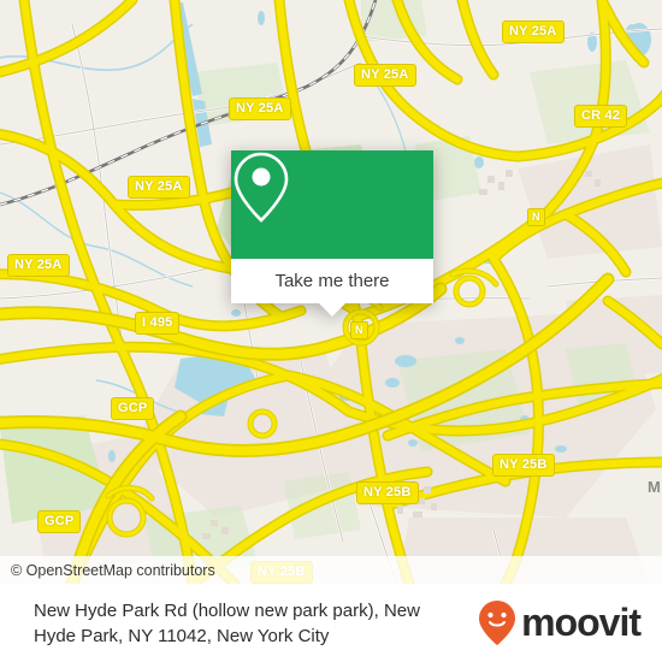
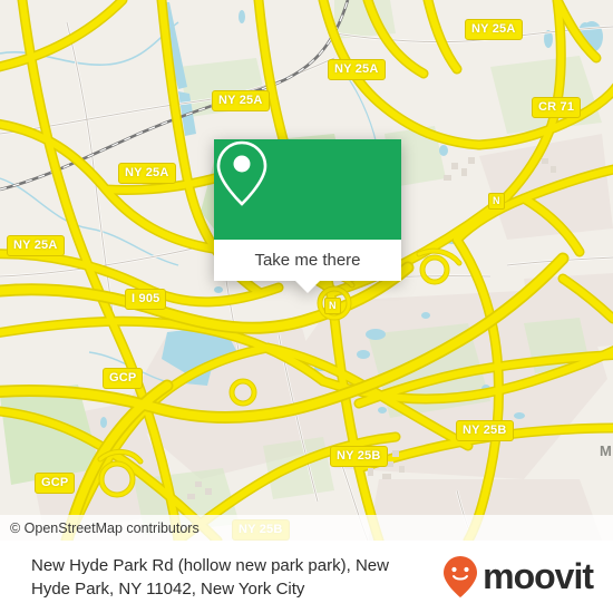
  NY 25A
  NY 25A
  NY 25A
- CR 42
+ CR 71
  NY 25A
  NY 25A
- I 495
+ I 905
  GCP
  NY 25B
  NY 25B
  GCP
  NY 25B
  N
  N
  M
  Take me there
  © OpenStreetMap contributors
  New Hyde Park Rd (hollow new park park), New Hyde Park, NY 11042, New York City
  moovit
